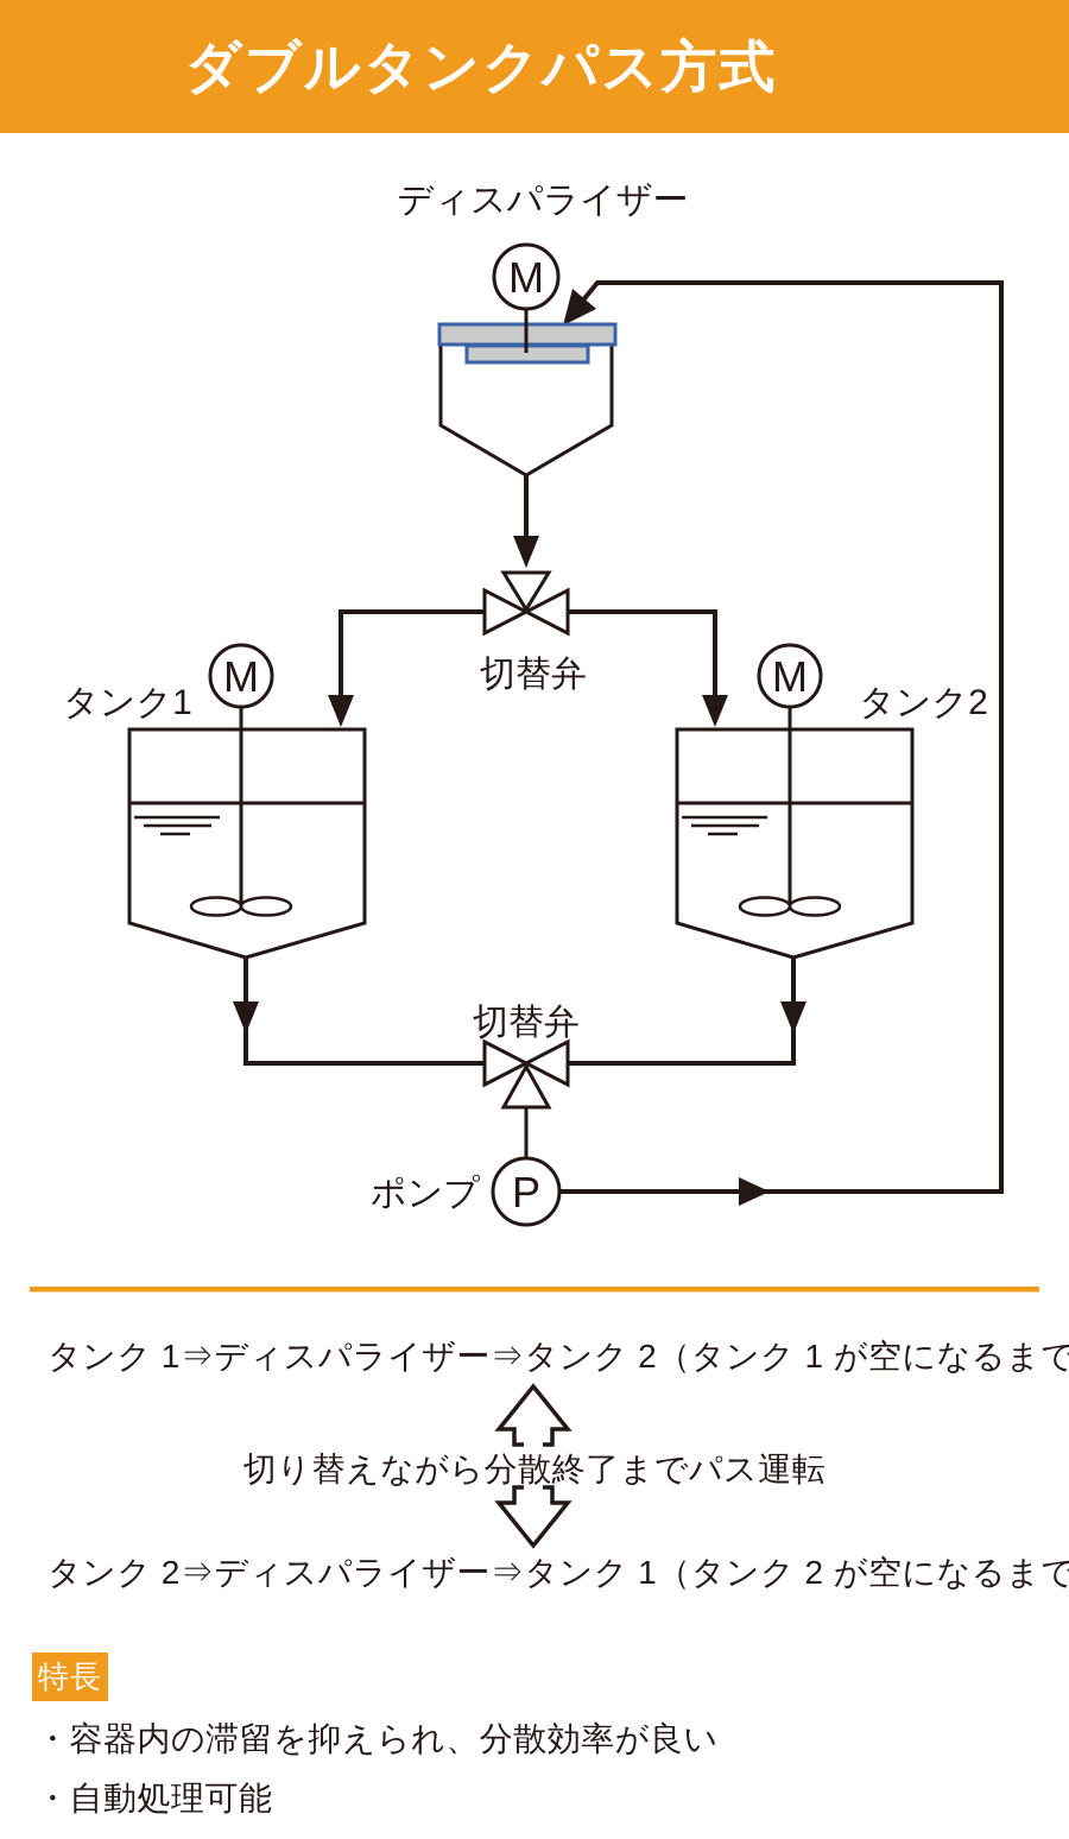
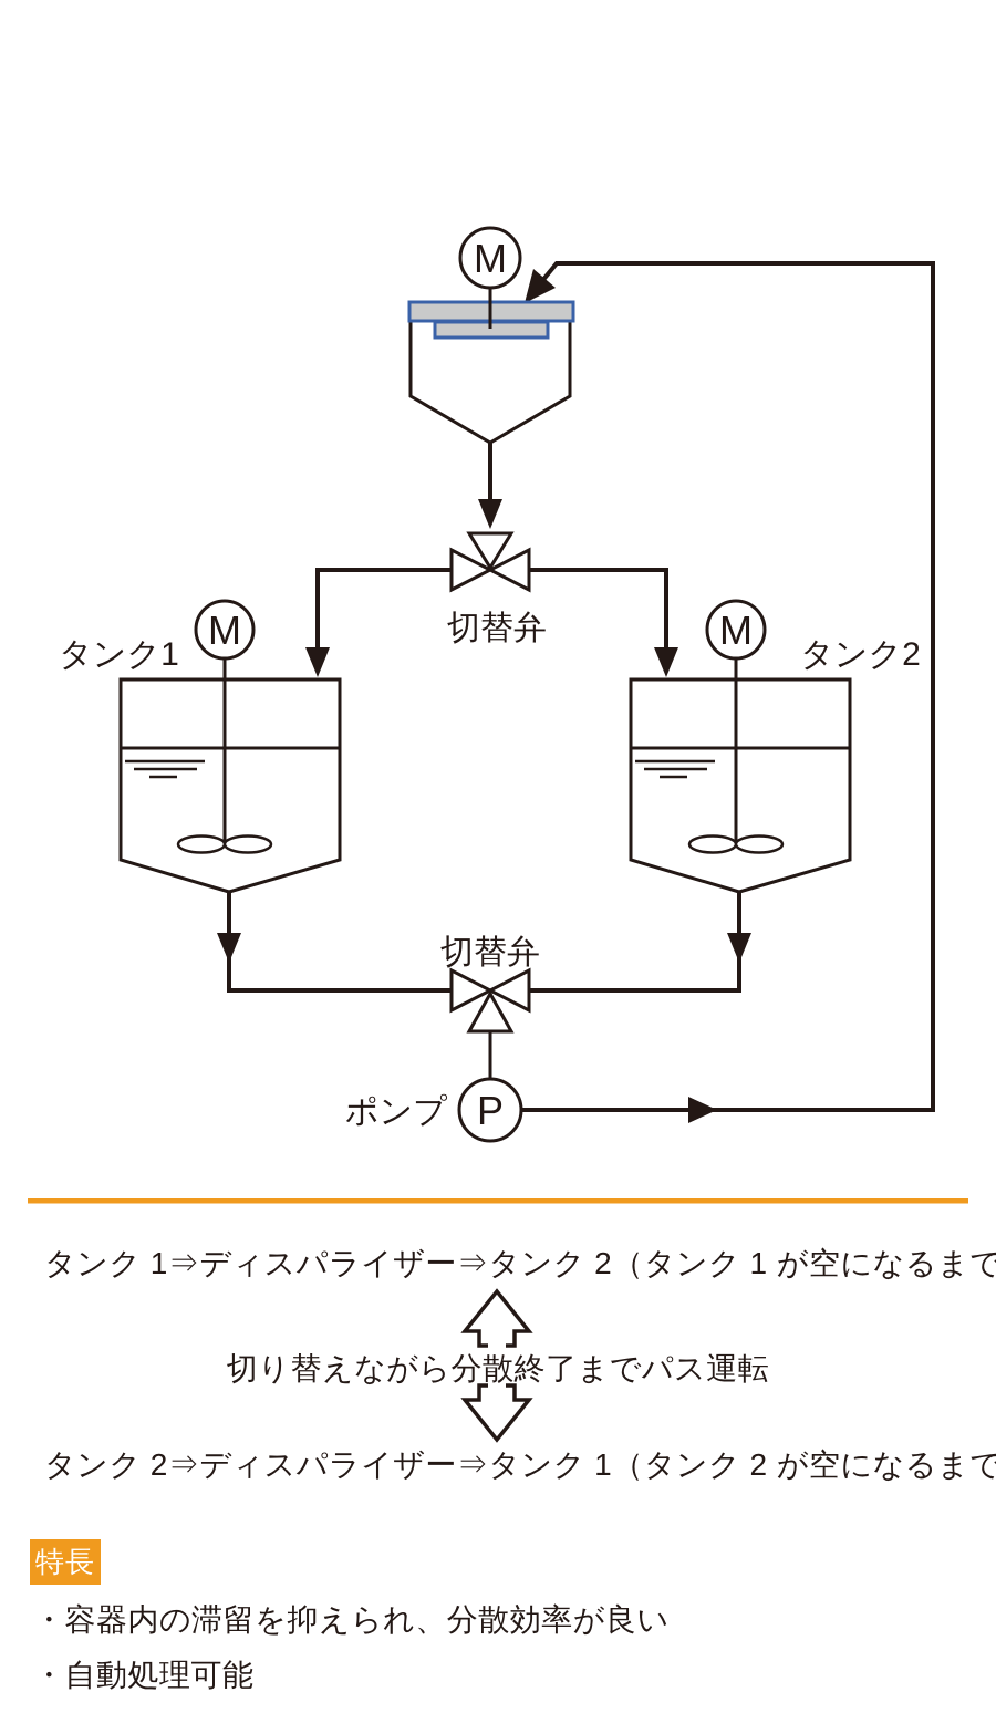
- ダブルタンクパス方式
- ディスパライザー
  M
  切替弁
  タンク1
  M
  タンク2
  M
  切替弁
  ポンプ
  P
  タンク 1⇒ディスパライザー⇒タンク 2（タンク 1 が空になるまで
  切り替えながら分散終了までパス運転
  タンク 2⇒ディスパライザー⇒タンク 1（タンク 2 が空になるまで
  特長
  ・容器内の滞留を抑えられ、分散効率が良い
  ・自動処理可能
